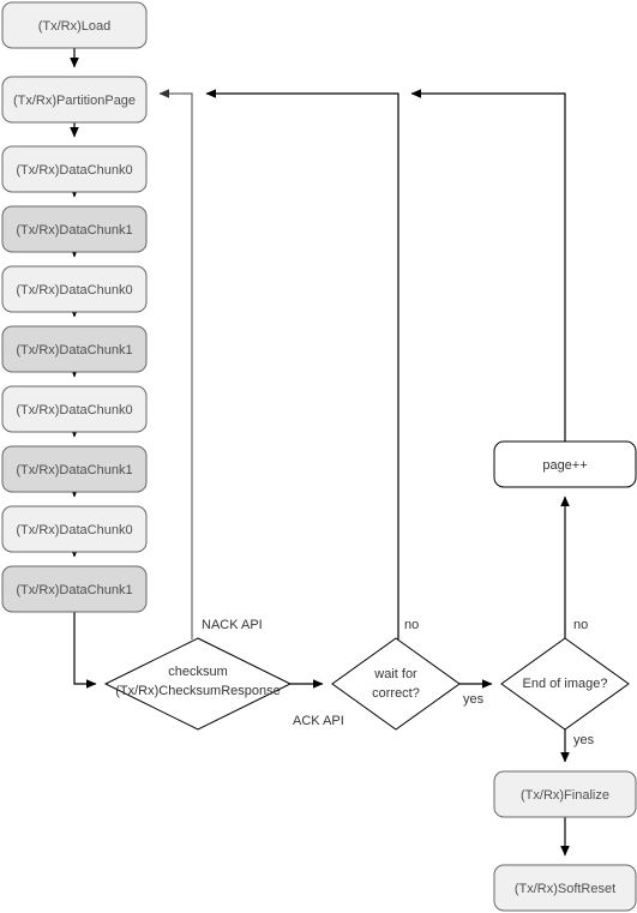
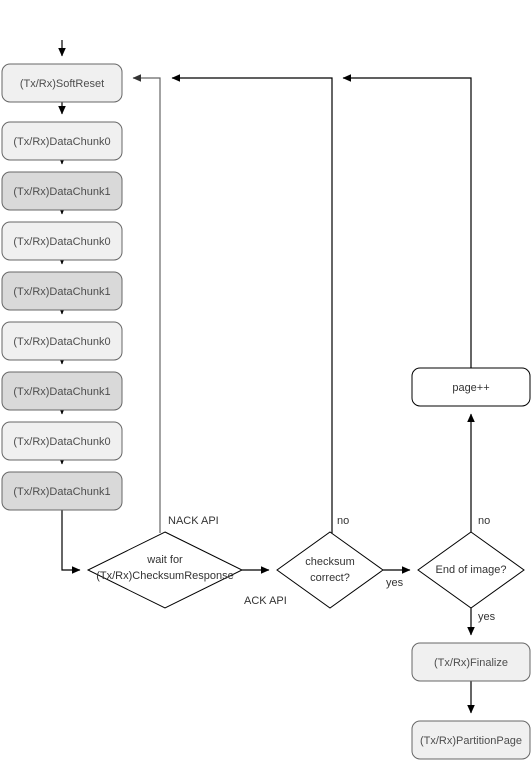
- (Tx/Rx)Load
- (Tx/Rx)PartitionPage
+ (Tx/Rx)SoftReset
  (Tx/Rx)DataChunk0
  (Tx/Rx)DataChunk1
  (Tx/Rx)DataChunk0
  (Tx/Rx)DataChunk1
  (Tx/Rx)DataChunk0
  (Tx/Rx)DataChunk1
  (Tx/Rx)DataChunk0
  (Tx/Rx)DataChunk1
  page++
  (Tx/Rx)Finalize
- (Tx/Rx)SoftReset
+ (Tx/Rx)PartitionPage
- checksum
+ wait for
  (Tx/Rx)ChecksumResponse
- wait for
+ checksum
  correct?
  End of image?
  NACK API
  ACK API
  no
  yes
  no
  yes
